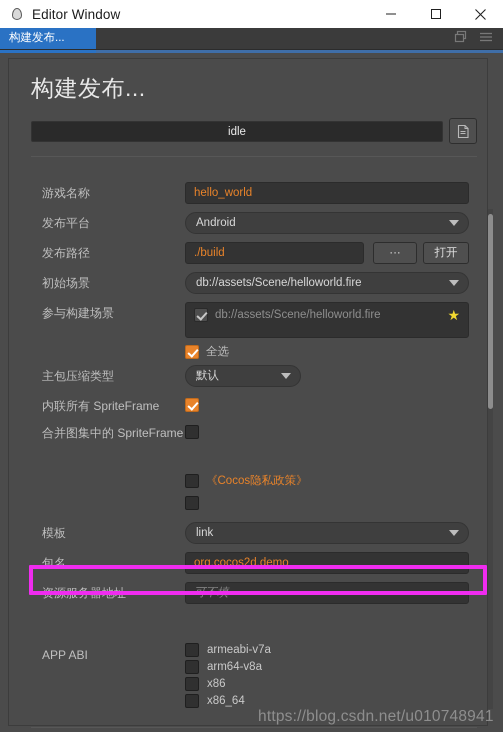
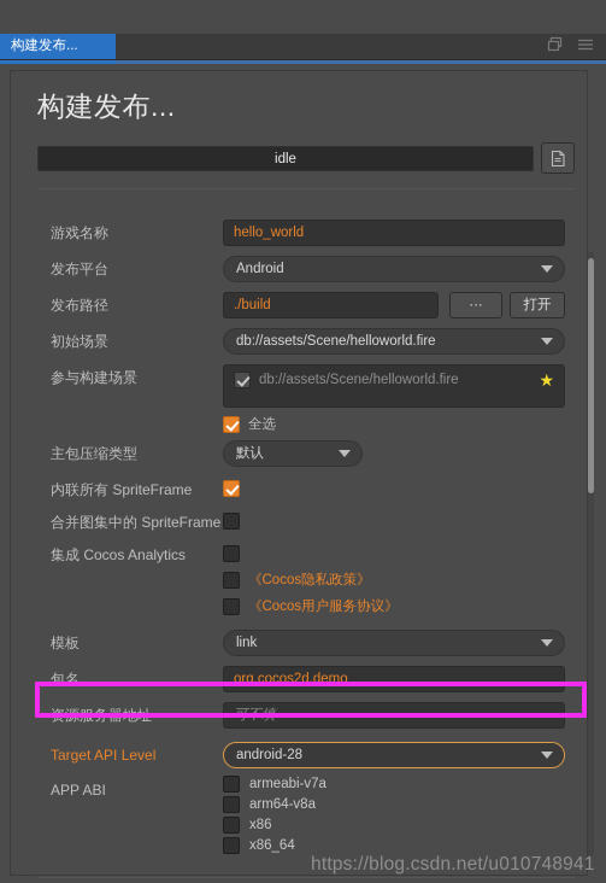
- Editor Window
  构建发布...
  构建发布...
  idle
  游戏名称
  hello_world
  发布平台
  Android
  发布路径
  ./build
  ···
  打开
  初始场景
  db://assets/Scene/helloworld.fire
  参与构建场景
  db://assets/Scene/helloworld.fire
  ★
  全选
  主包压缩类型
  默认
  内联所有 SpriteFrame
  合并图集中的 SpriteFrame
+ 集成 Cocos Analytics
  《Cocos隐私政策》
+ 《Cocos用户服务协议》
  模板
  link
  包名
  org.cocos2d.demo
  资源服务器地址
  可不填
+ Target API Level
+ android-28
  APP ABI
  armeabi-v7a
  arm64-v8a
  x86
  x86_64
  https://blog.csdn.net/u010748941
